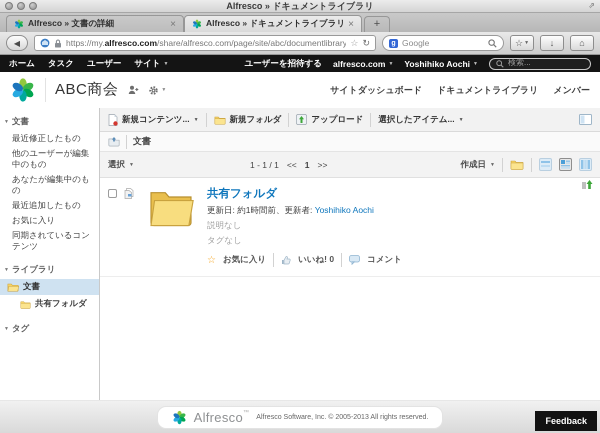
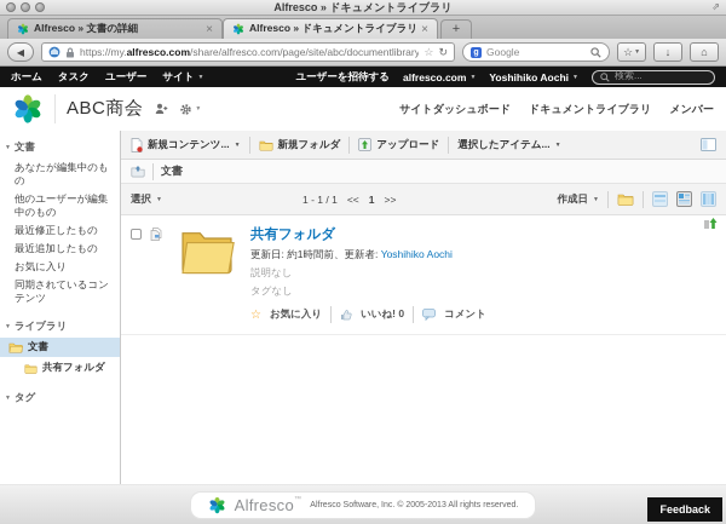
  Alfresco » ドキュメントライブラリ
  ⇗
  Alfresco » 文書の詳細
  ×
  Alfresco » ドキュメントライブラリ
  ×
  +
  ◀
  https://my.alfresco.com/share/alfresco.com/page/site/abc/documentlibrary
  ☆
  ↻
  Google
  ☆
  ↓
  ⌂
  ホーム
  タスク
  ユーザー
  サイト
  ユーザーを招待する
  alfresco.com
  Yoshihiko Aochi
  検索...
  ABC商会
  サイトダッシュボード
  ドキュメントライブラリ
  メンバー
  文書
- 最近修正したもの
+ あなたが編集中のもの
  他のユーザーが編集中のもの
- あなたが編集中のもの
+ 最近修正したもの
  最近追加したもの
  お気に入り
  同期されているコンテンツ
  ライブラリ
  文書
  共有フォルダ
  タグ
  新規コンテンツ...
  新規フォルダ
  アップロード
  選択したアイテム...
  文書
  選択
  1 - 1 / 1
  <<
  1
  >>
  作成日
  共有フォルダ
  更新日: 約1時間前、更新者: Yoshihiko Aochi
  説明なし
  タグなし
  ☆
  お気に入り
  いいね! 0
  コメント
  Alfresco
  Feedback
